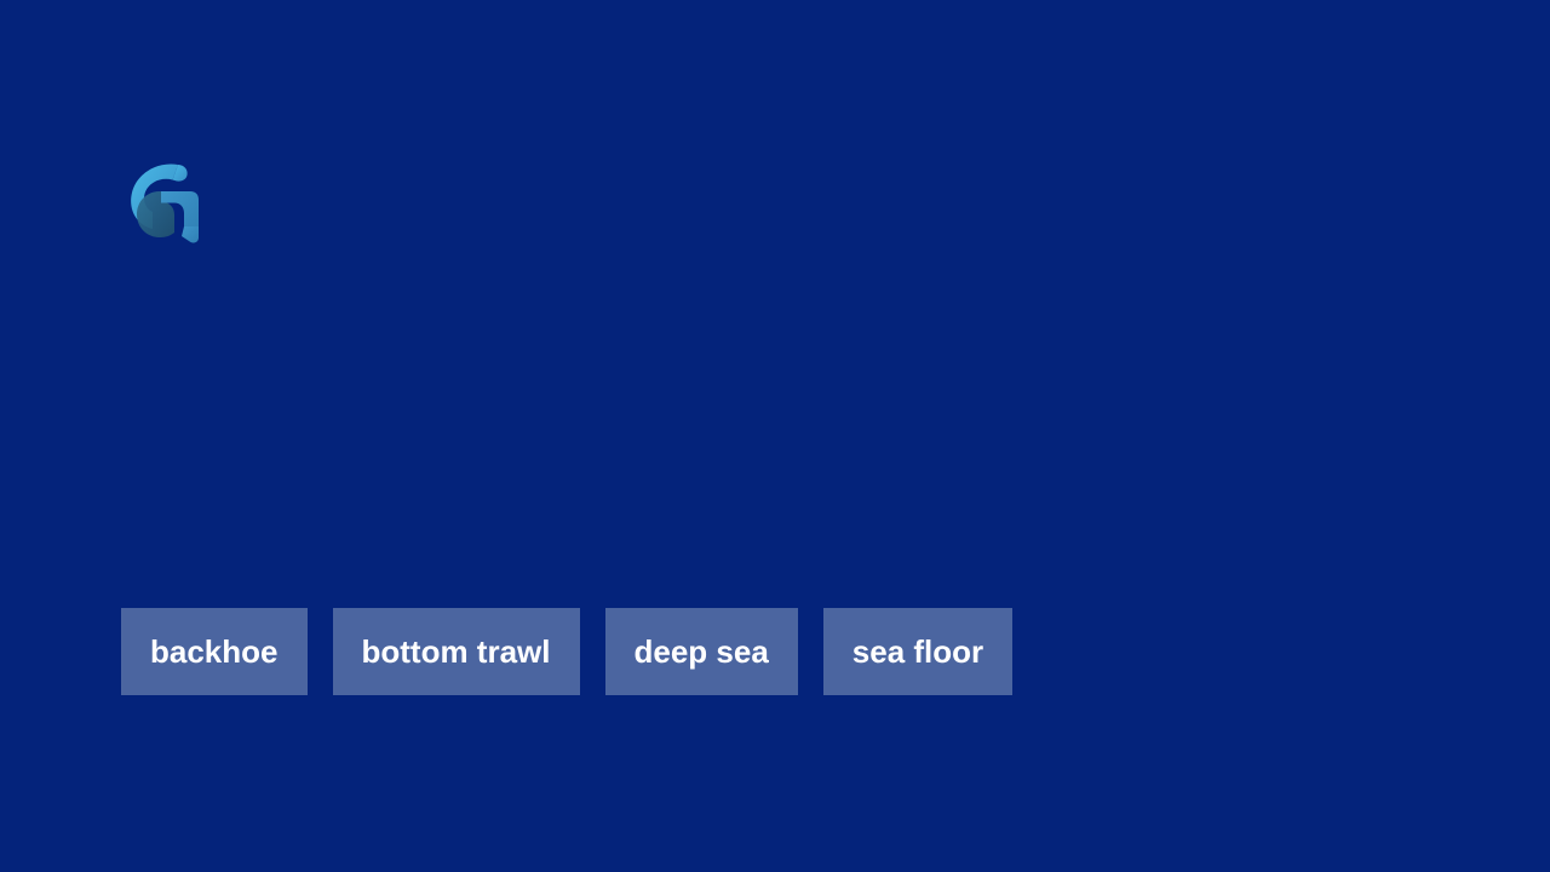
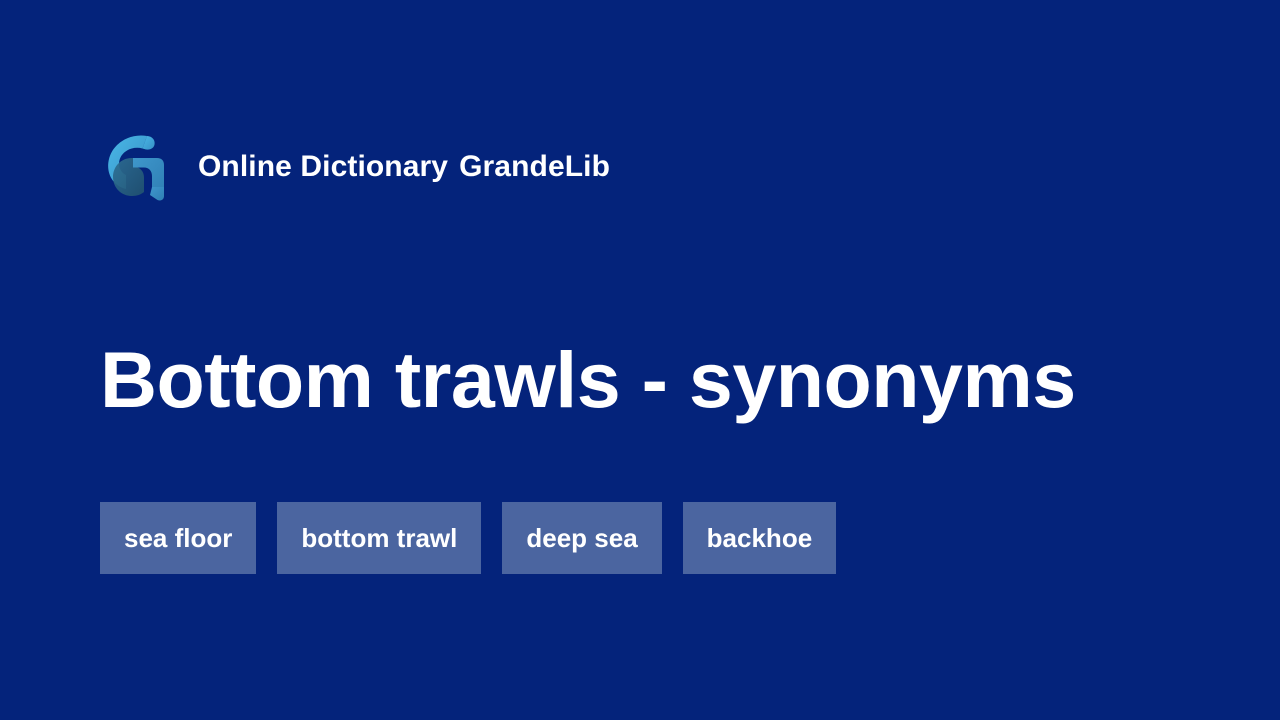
+ Online Dictionary
+ GrandeLib
+ Bottom trawls - synonyms
- backhoe
+ sea floor
  bottom trawl
  deep sea
- sea floor
+ backhoe
